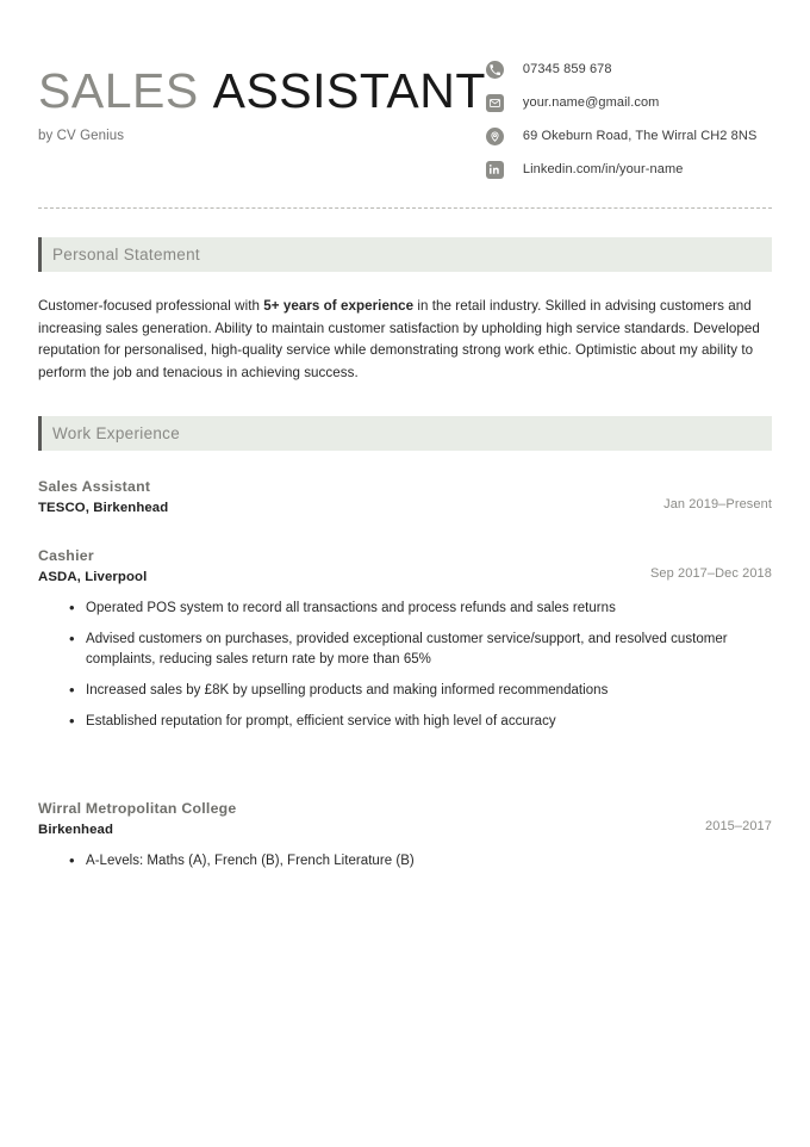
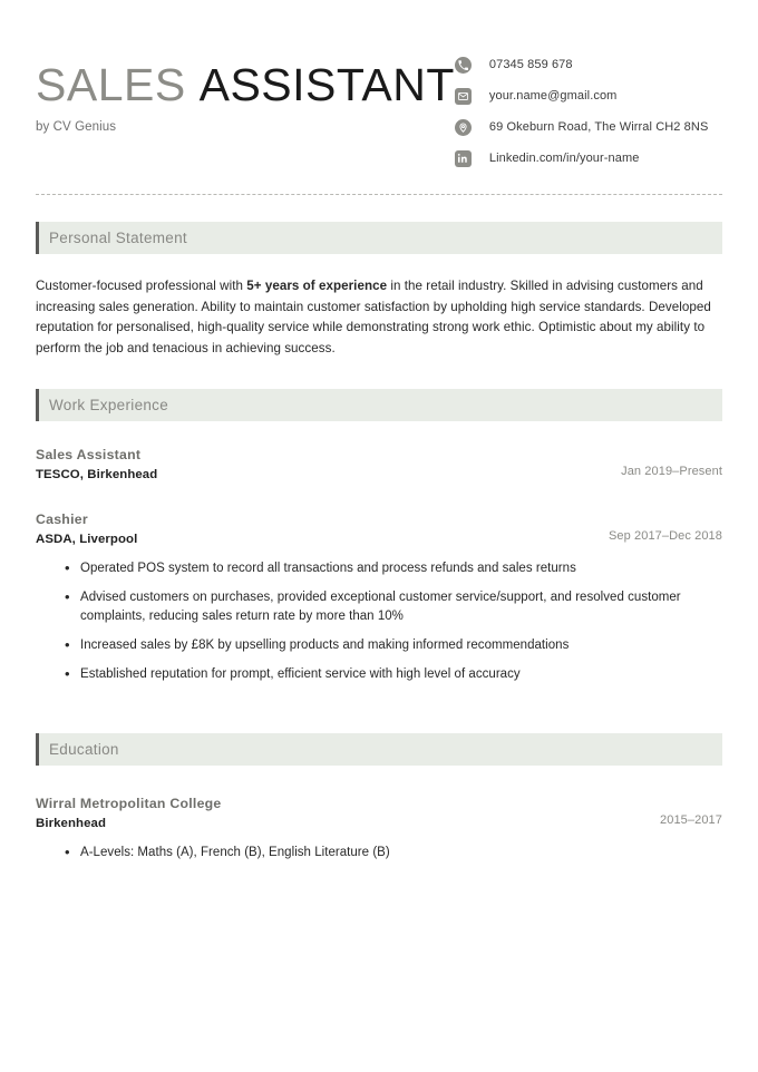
  SALES ASSISTANT
  by CV Genius
  07345 859 678
  your.name@gmail.com
  69 Okeburn Road, The Wirral CH2 8NS
  Linkedin.com/in/your-name
  Personal Statement
  Customer-focused professional with 5+ years of experience in the retail industry. Skilled in advising customers and increasing sales generation. Ability to maintain customer satisfaction by upholding high service standards. Developed reputation for personalised, high-quality service while demonstrating strong work ethic. Optimistic about my ability to perform the job and tenacious in achieving success.
  Work Experience
  Sales Assistant
  TESCO, Birkenhead
  Jan 2019–Present
  Cashier
  ASDA, Liverpool
  Sep 2017–Dec 2018
  Operated POS system to record all transactions and process refunds and sales returns
- Advised customers on purchases, provided exceptional customer service/support, and resolved customer complaints, reducing sales return rate by more than 65%
+ Advised customers on purchases, provided exceptional customer service/support, and resolved customer complaints, reducing sales return rate by more than 10%
  Increased sales by £8K by upselling products and making informed recommendations
  Established reputation for prompt, efficient service with high level of accuracy
+ Education
  Wirral Metropolitan College
  Birkenhead
  2015–2017
- A-Levels: Maths (A), French (B), French Literature (B)
+ A-Levels: Maths (A), French (B), English Literature (B)
